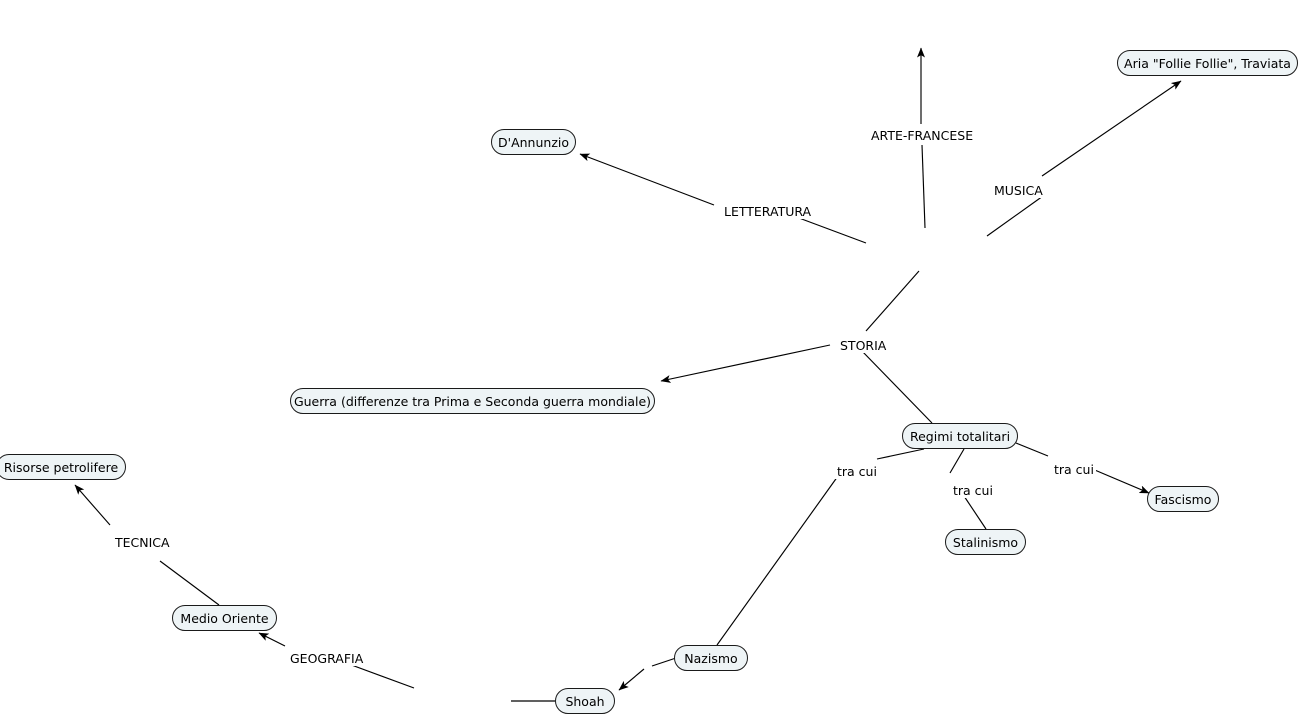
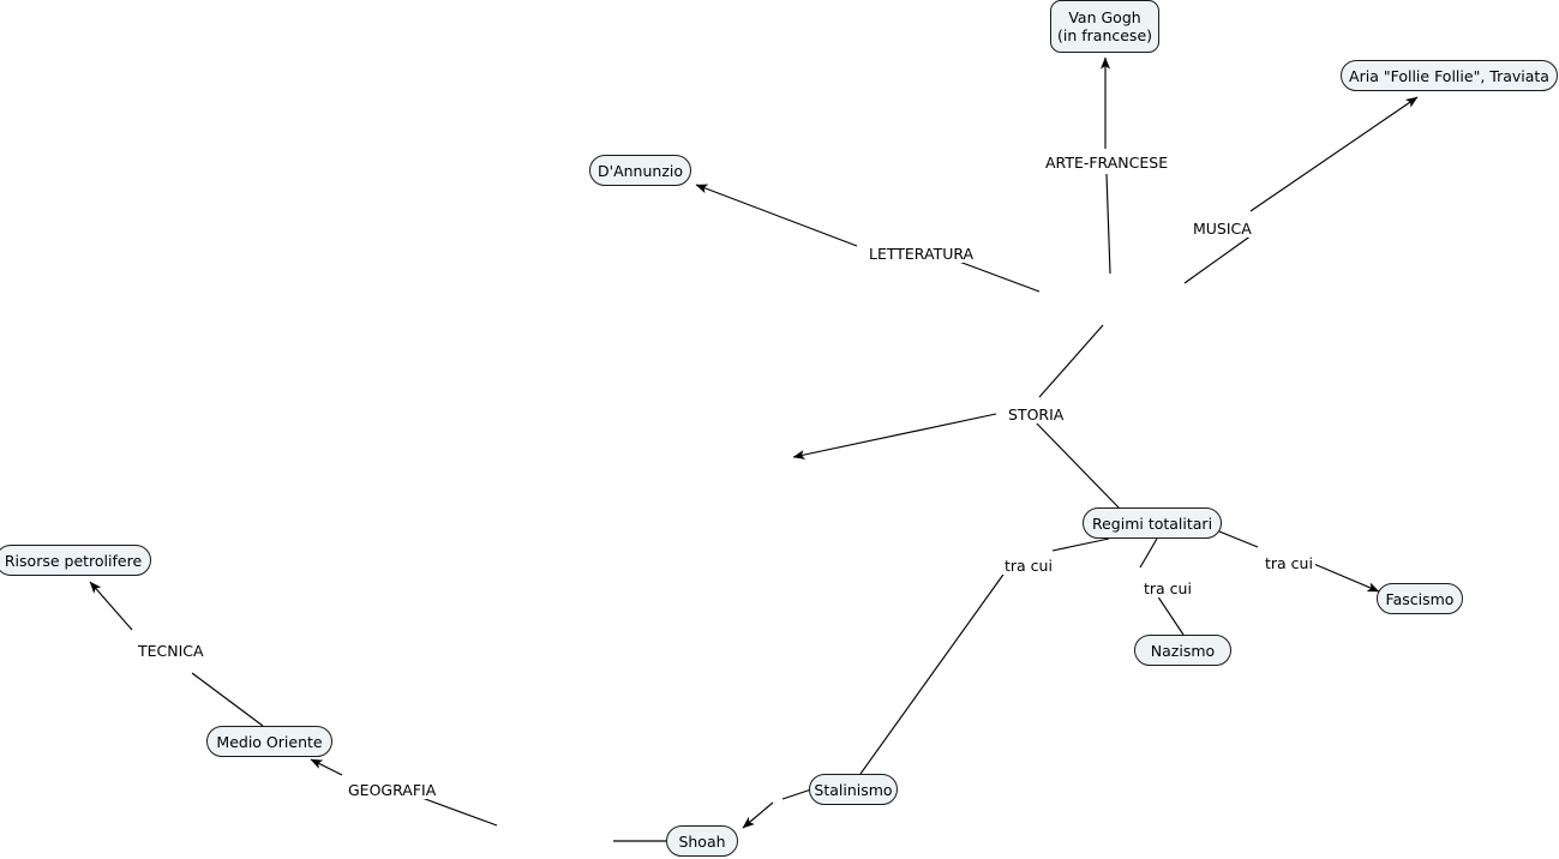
+ Van Gogh
+ (in francese)
  Aria "Follie Follie", Traviata
  D'Annunzio
- Guerra (differenze tra Prima e Seconda guerra mondiale)
  Regimi totalitari
  Risorse petrolifere
  Fascismo
- Stalinismo
+ Nazismo
  Medio Oriente
- Nazismo
+ Stalinismo
  Shoah
  ARTE-FRANCESE
  MUSICA
  LETTERATURA
  STORIA
  tra cui
  tra cui
  tra cui
  TECNICA
  GEOGRAFIA
